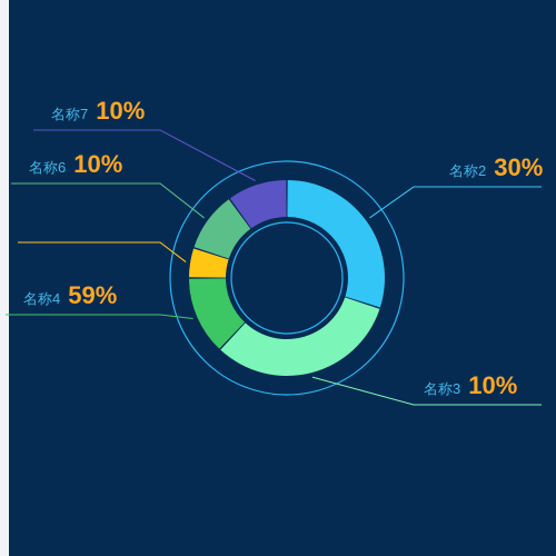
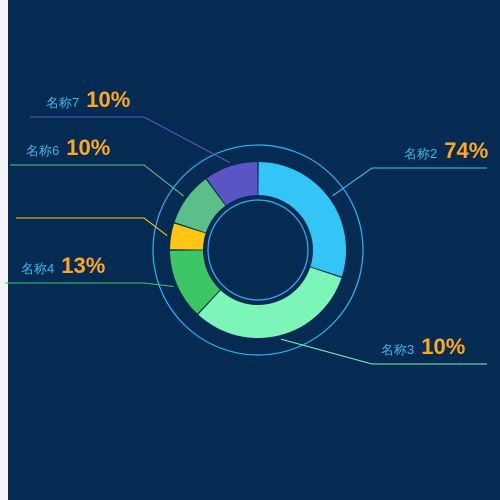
- 名称2 30%
+ 名称2 74%
  名称3 10%
- 名称4 59%
+ 名称4 13%
  名称6 10%
  名称7 10%
